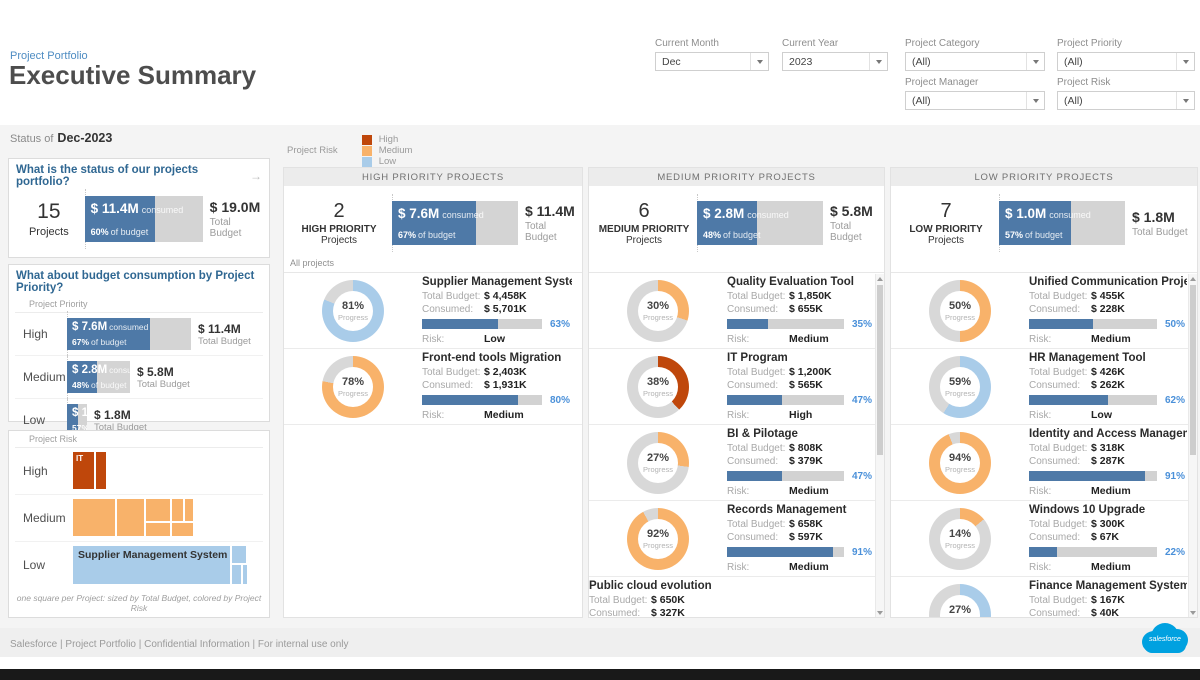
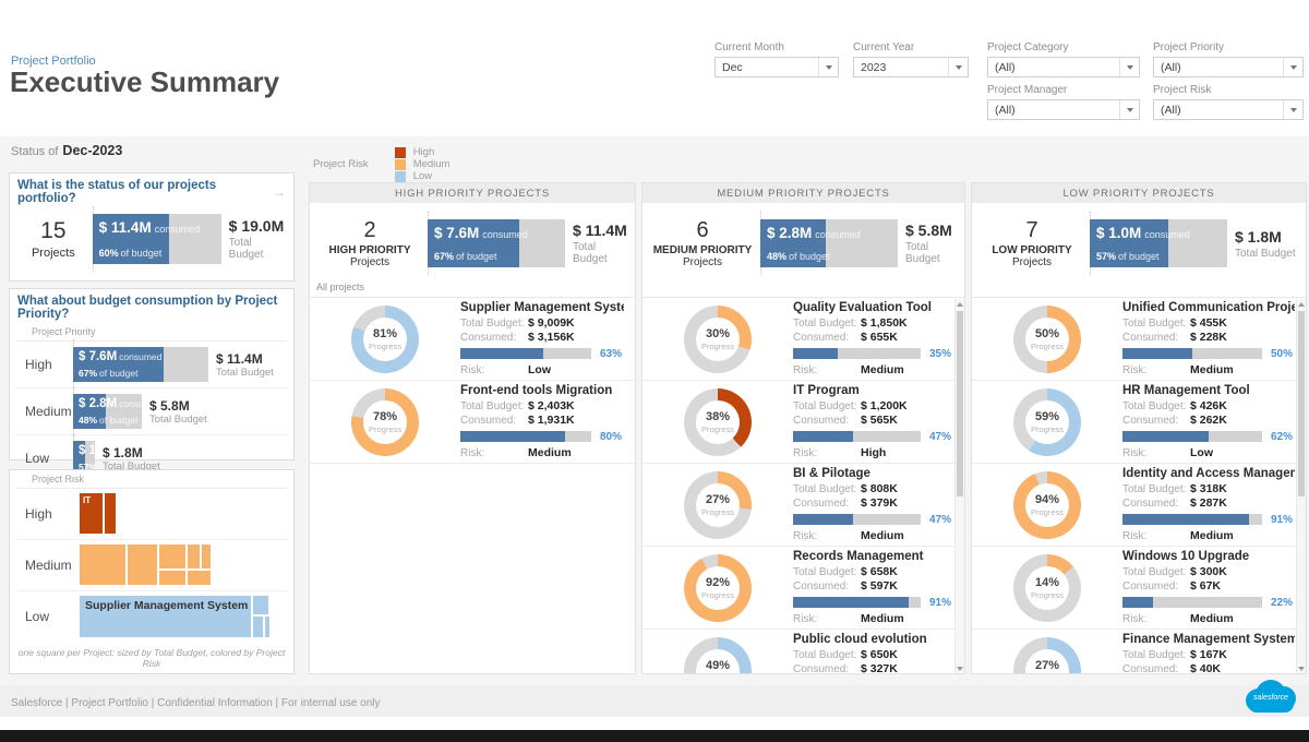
  Project Portfolio
  Executive Summary
  Current Month
  Dec
  Current Year
  2023
  Project Category
  (All)
  Project Priority
  (All)
  Project Manager
  (All)
  Project Risk
  (All)
  Status of Dec-2023
  Project Risk
  High
  Medium
  Low
  What is the status of our projects portfolio?
  →
  15
  Projects
  $ 11.4M consumed
  60% of budget
  $ 19.0M
  Total Budget
  What about budget consumption by Project Priority?
  Project Priority
  High
  $ 7.6M consumed
  67% of budget
  $ 11.4M
  Total Budget
  Medium
  $ 2.8M consu
  48% of budget
  $ 5.8M
  Total Budget
  Low
  $ 1.8M
  Total Budget
  Project Risk
  High
  IT
  Medium
  Low
  Supplier Management System
  one square per Project: sized by Total Budget, colored by Project Risk
  HIGH PRIORITY PROJECTS
  2
  HIGH PRIORITY
  Projects
  $ 7.6M consumed
  67% of budget
  $ 11.4M
  Total Budget
  All projects
  81%
  Progress
  Supplier Management Syst
  Total Budget:
- $ 4,458K
+ $ 9,009K
  Consumed:
- $ 5,701K
+ $ 3,156K
  63%
  Risk:
  Low
  78%
  Progress
  Front-end tools Migration
  Total Budget:
  $ 2,403K
  Consumed:
  $ 1,931K
  80%
  Risk:
  Medium
  MEDIUM PRIORITY PROJECTS
  6
  MEDIUM PRIORITY
  Projects
  $ 2.8M consumed
  48% of budget
  $ 5.8M
  Total Budget
  30%
  Progress
  Quality Evaluation Tool
  Total Budget:
  $ 1,850K
  Consumed:
  $ 655K
  35%
  Risk:
  Medium
  38%
  Progress
  IT Program
  Total Budget:
  $ 1,200K
  Consumed:
  $ 565K
  47%
  Risk:
  High
  27%
  Progress
  BI & Pilotage
  Total Budget:
  $ 808K
  Consumed:
  $ 379K
  47%
  Risk:
  Medium
  92%
  Progress
  Records Management
  Total Budget:
  $ 658K
  Consumed:
  $ 597K
  91%
  Risk:
  Medium
+ 49%
  Public cloud evolution
  Total Budget:
  $ 650K
  Consumed:
  $ 327K
  LOW PRIORITY PROJECTS
  7
  LOW PRIORITY
  Projects
  $ 1.0M consumed
  57% of budget
  $ 1.8M
  Total Budget
  50%
  Progress
  Unified Communication Proje
  Total Budget:
  $ 455K
  Consumed:
  $ 228K
  50%
  Risk:
  Medium
  59%
  Progress
  HR Management Tool
  Total Budget:
  $ 426K
  Consumed:
  $ 262K
  62%
  Risk:
  Low
  94%
  Progress
  Identity and Access Manage
  Total Budget:
  $ 318K
  Consumed:
  $ 287K
  91%
  Risk:
  Medium
  14%
  Progress
  Windows 10 Upgrade
  Total Budget:
  $ 300K
  Consumed:
  $ 67K
  22%
  Risk:
  Medium
  27%
  Finance Management System
  Total Budget:
  $ 167K
  Consumed:
  $ 40K
  Salesforce | Project Portfolio | Confidential Information | For internal use only
